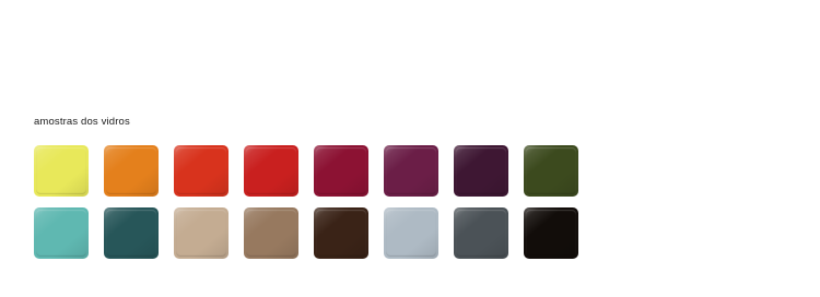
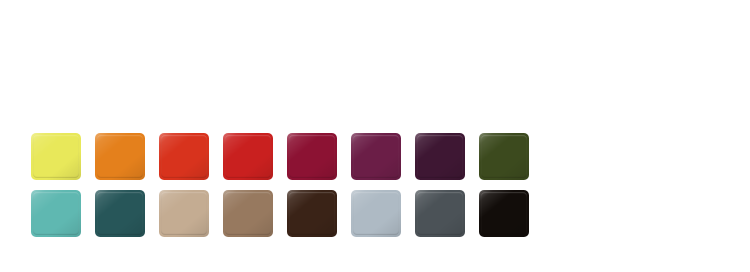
- amostras dos vidros
